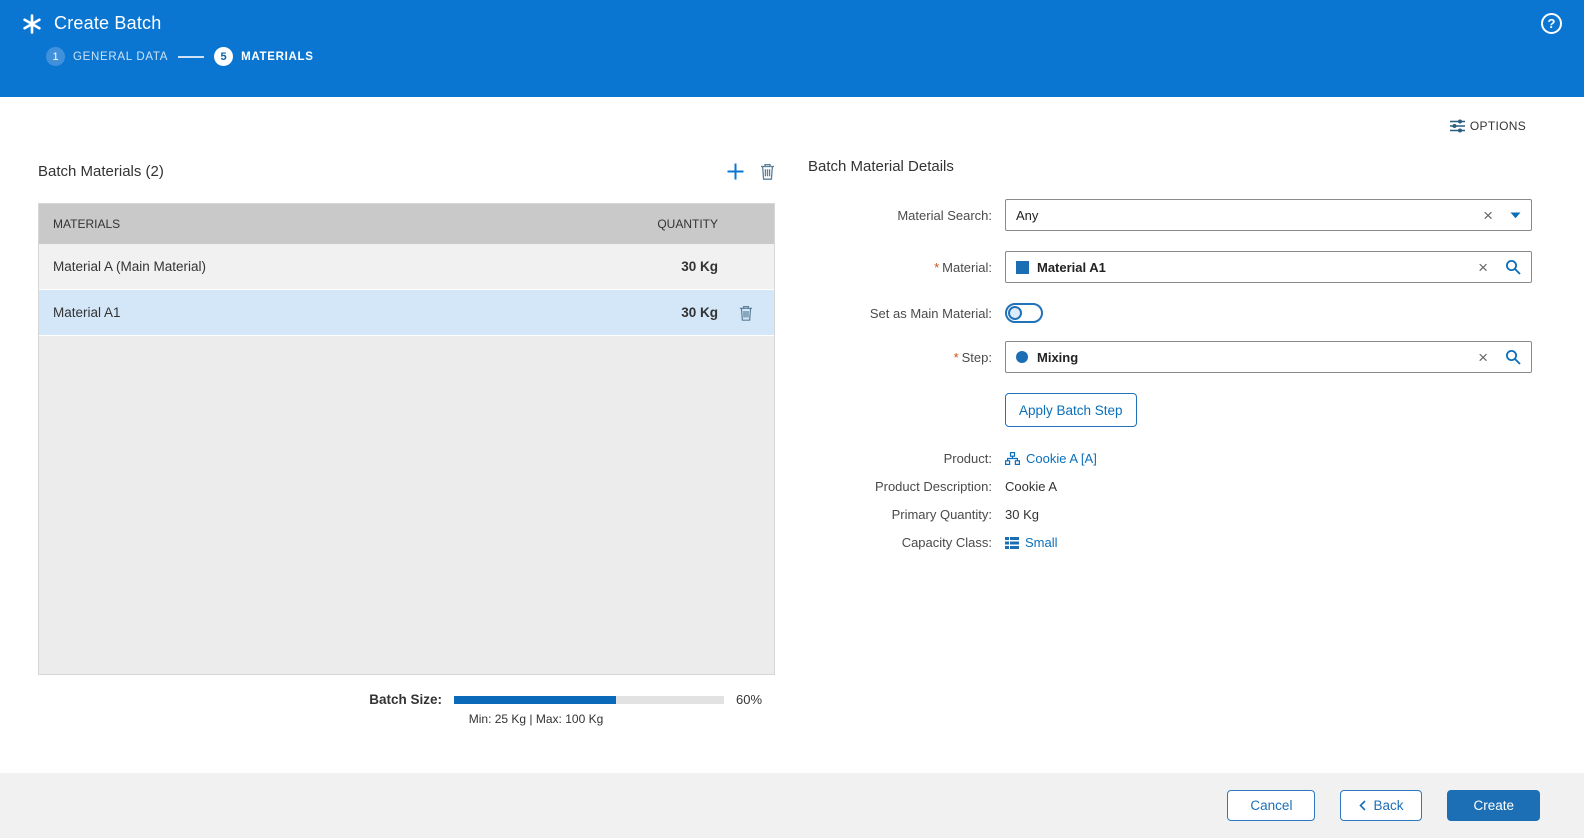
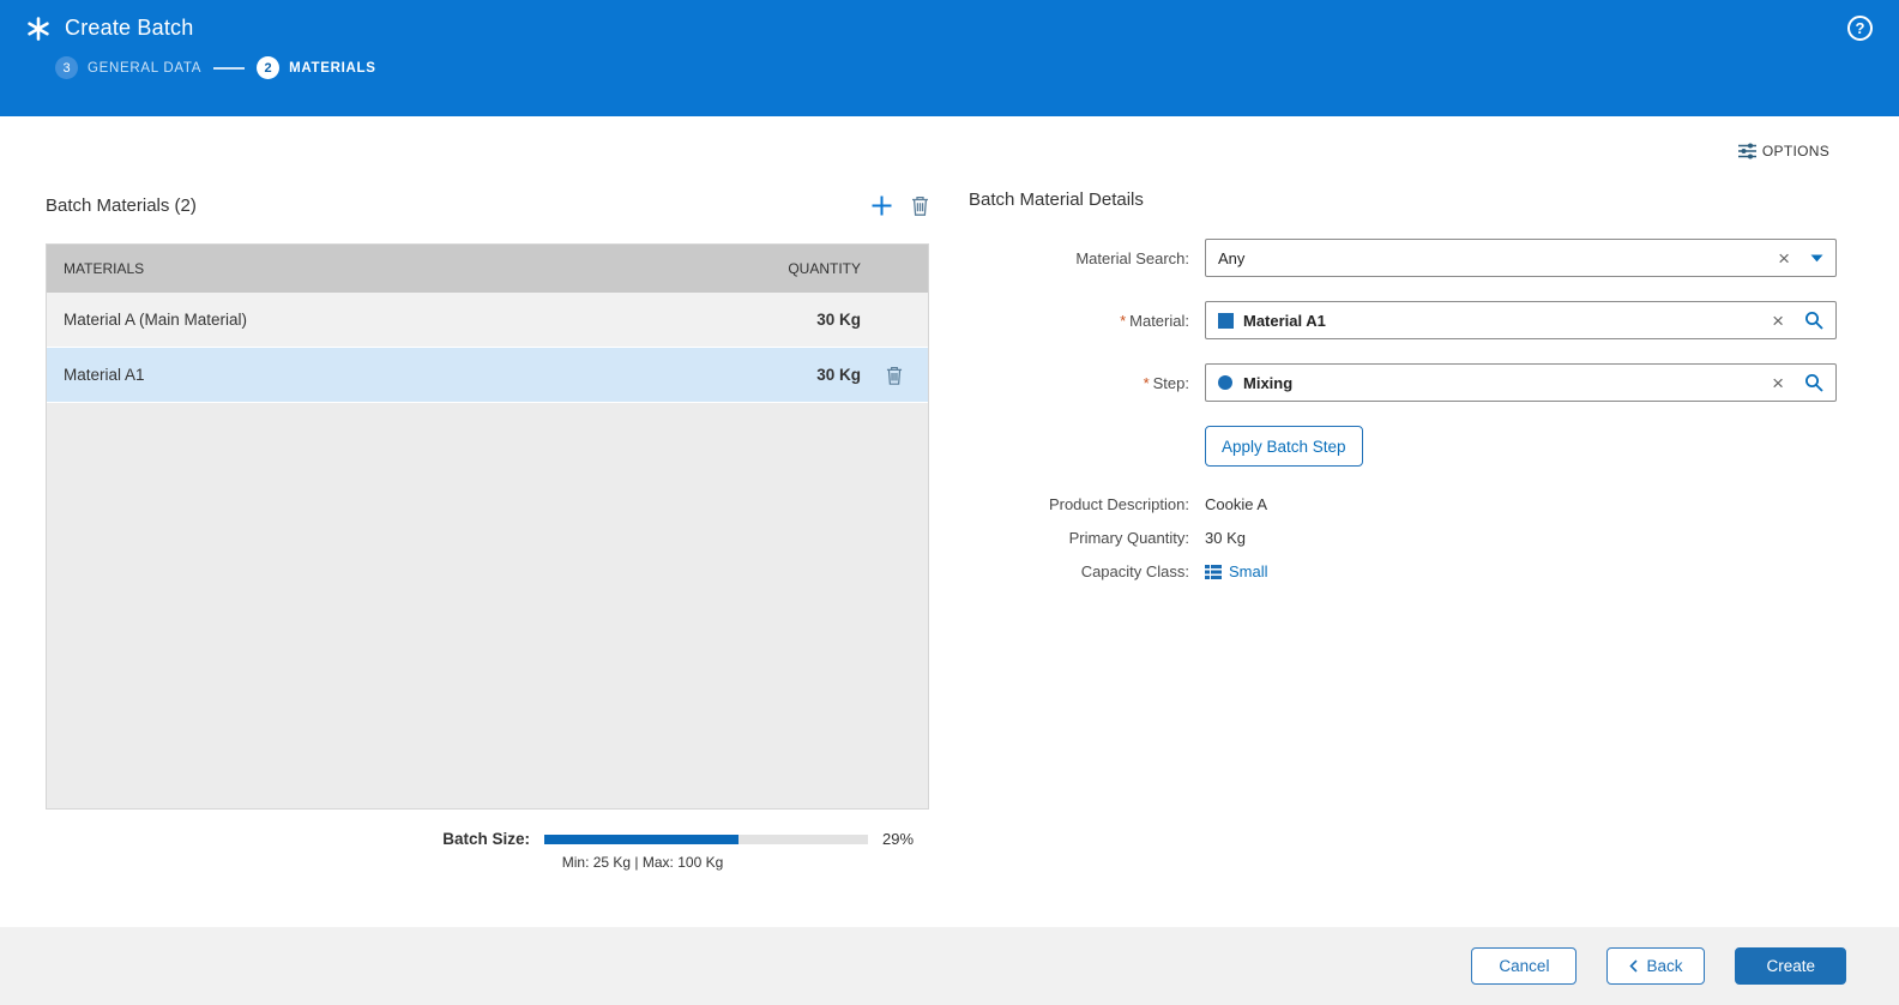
  Create Batch
  ?
- 1
+ 3
  GENERAL DATA
- 5
+ 2
  MATERIALS
  OPTIONS
  Batch Materials (2)
  MATERIALS
  QUANTITY
  Material A (Main Material)
  30 Kg
  Material A1
  30 Kg
  Batch Size:
- 60%
+ 29%
  Min: 25 Kg | Max: 100 Kg
  Batch Material Details
  Material Search:
  Any
  ×
  * Material:
  Material A1
  ×
- Set as Main Material:
  * Step:
  Mixing
  ×
  Apply Batch Step
- Product:
- Cookie A [A]
  Product Description:
  Cookie A
  Primary Quantity:
  30 Kg
  Capacity Class:
  Small
  Cancel
  Back
  Create
